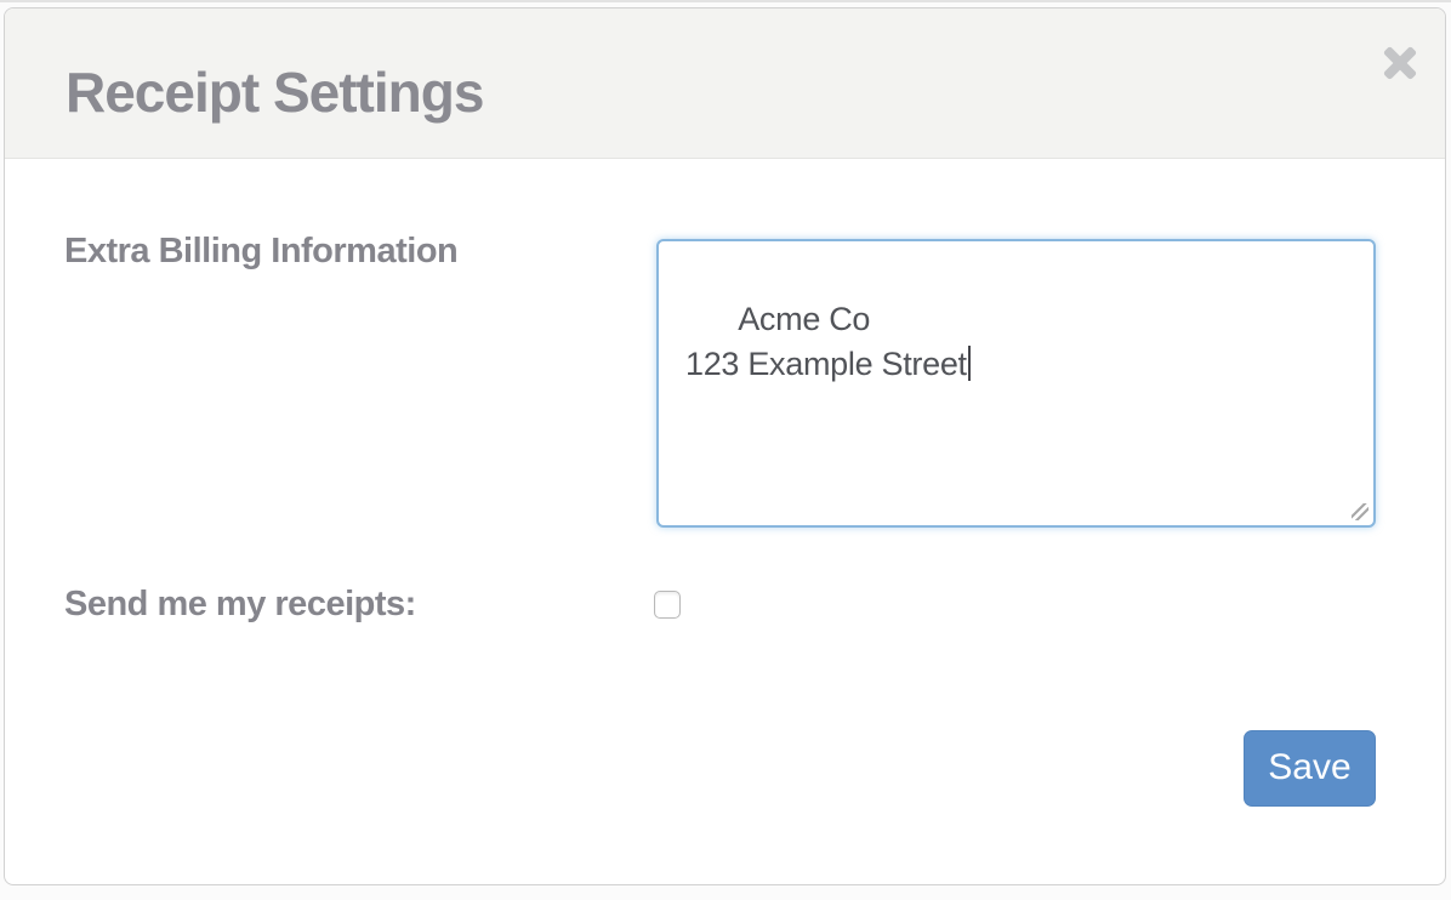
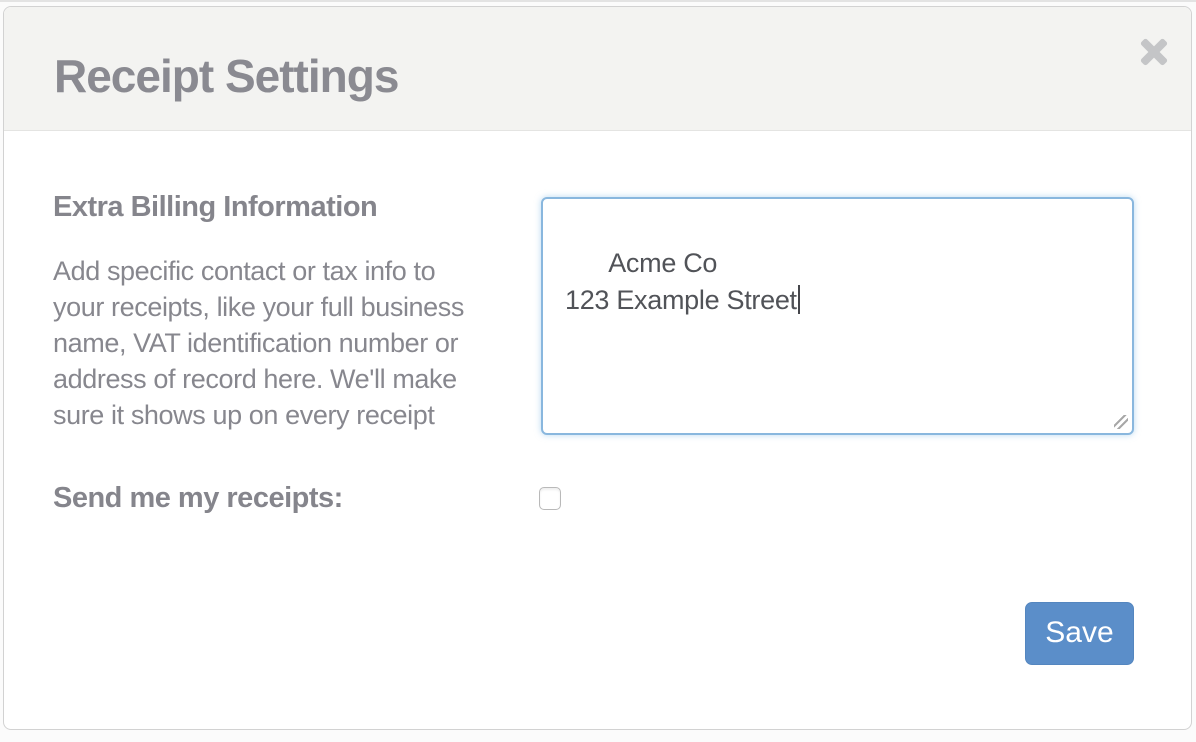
  Receipt Settings
  Extra Billing Information
+ Add specific contact or tax info to
+ your receipts, like your full business
+ name, VAT identification number or
+ address of record here. We'll make
+ sure it shows up on every receipt
  Acme Co
  123 Example Street
  Send me my receipts:
  Save
